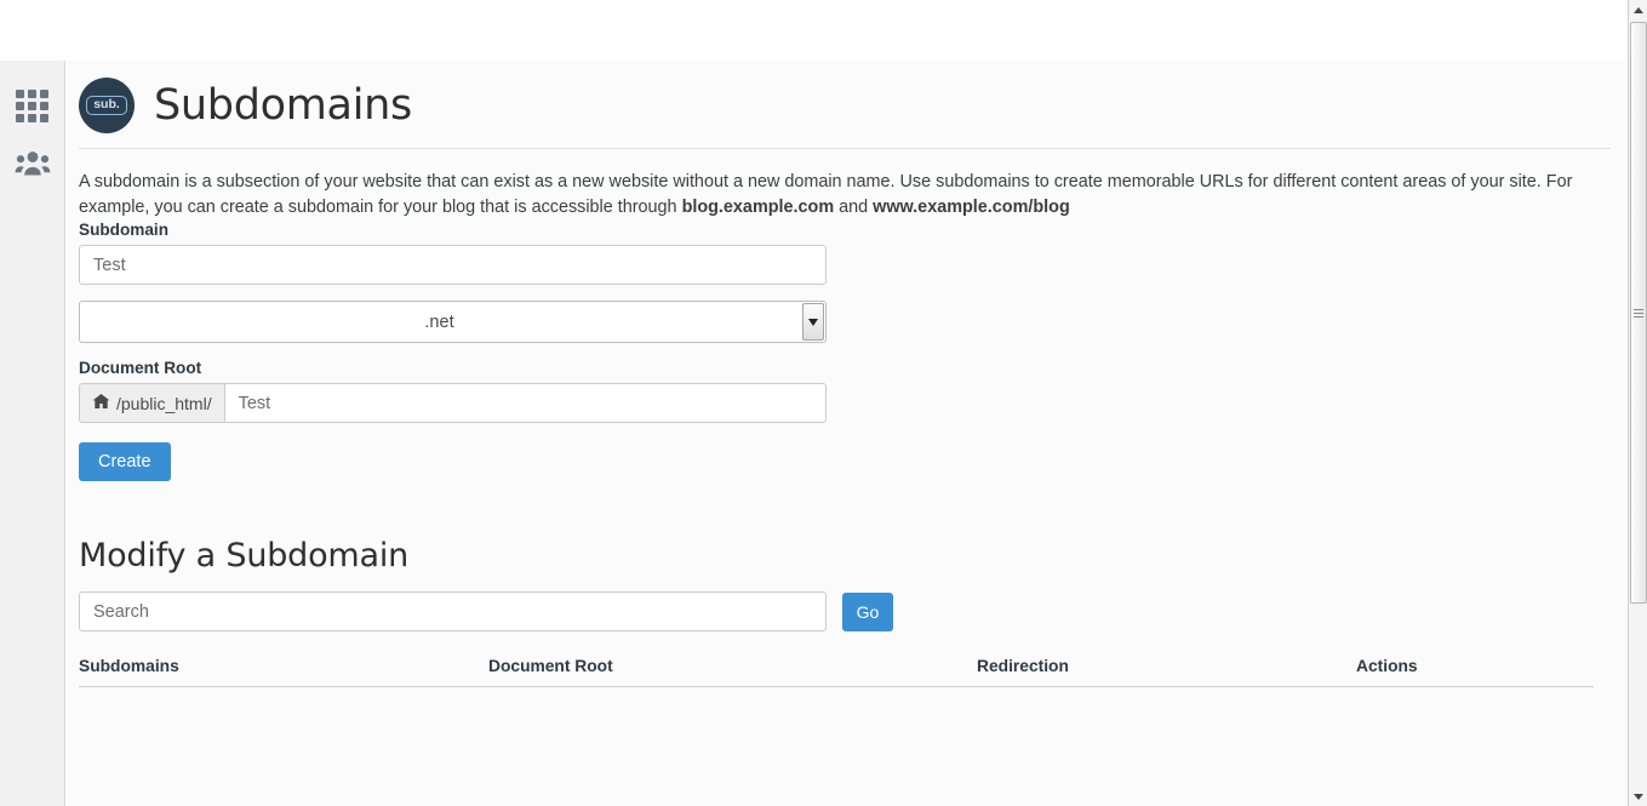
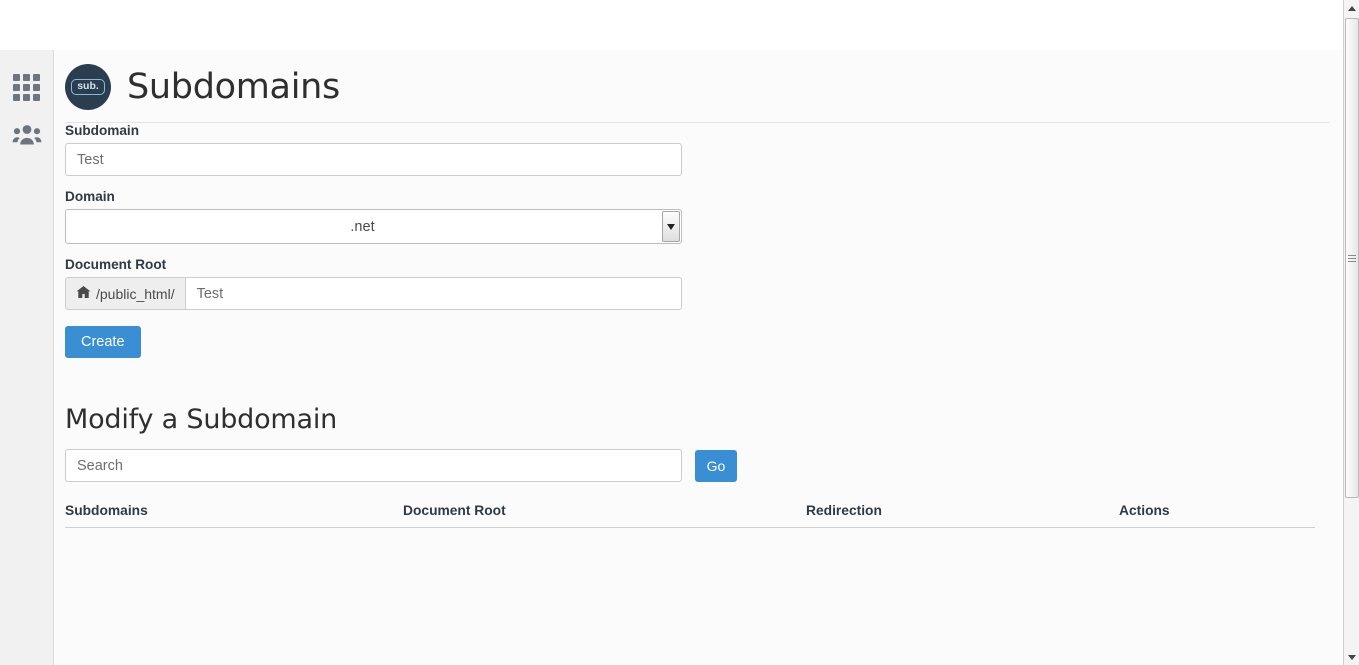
  sub.
  Subdomains
- A subdomain is a subsection of your website that can exist as a new website without a new domain name. Use subdomains to create memorable URLs for different content areas of your site. For example, you can create a subdomain for your blog that is accessible through blog.example.com and www.example.com/blog
  Subdomain
  Test
+ Domain
  .net
  Document Root
  /public_html/
  Test
  Create
  Modify a Subdomain
  Search
  Go
  Subdomains
  Document Root
  Redirection
  Actions
